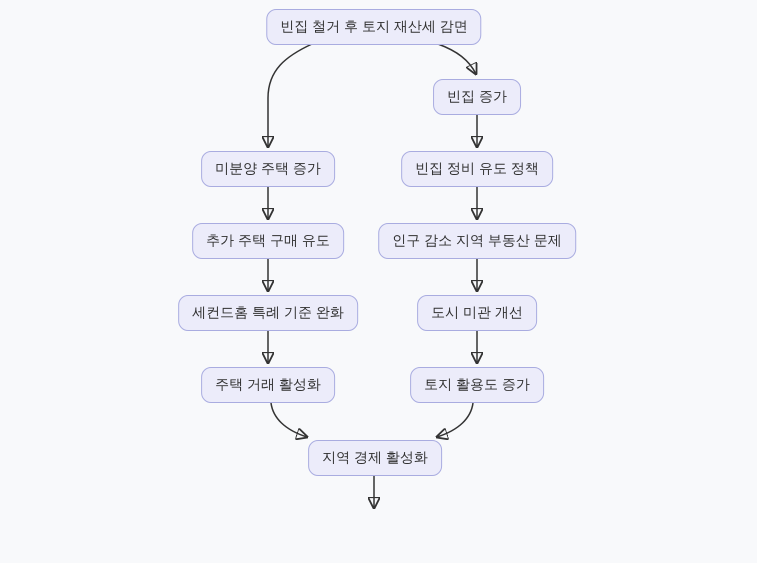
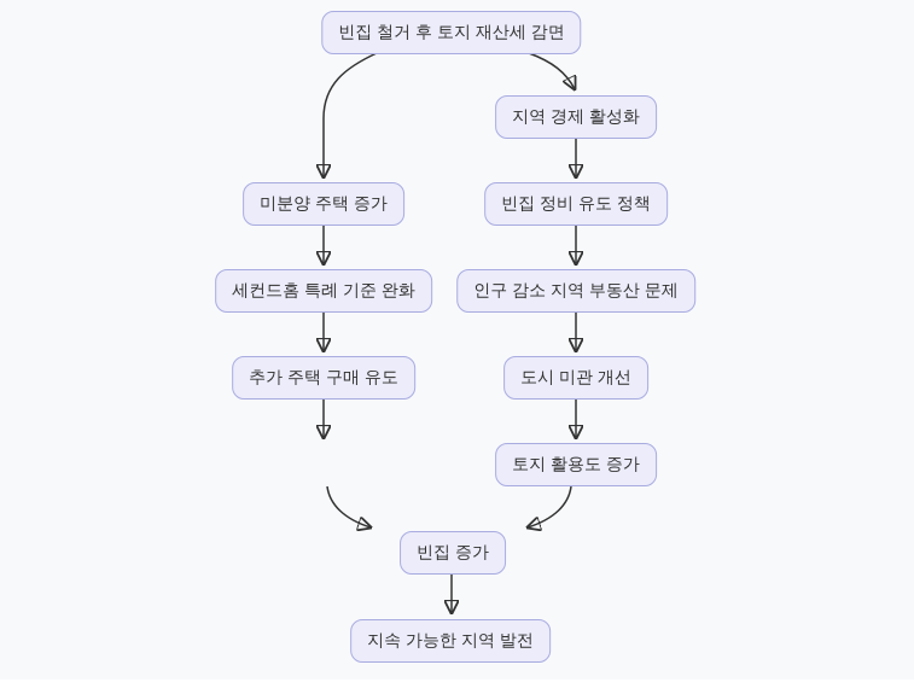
  빈집 철거 후 토지 재산세 감면
- 빈집 증가
+ 지역 경제 활성화
  미분양 주택 증가
  빈집 정비 유도 정책
- 추가 주택 구매 유도
+ 세컨드홈 특례 기준 완화
  인구 감소 지역 부동산 문제
- 세컨드홈 특례 기준 완화
+ 추가 주택 구매 유도
  도시 미관 개선
- 주택 거래 활성화
  토지 활용도 증가
- 지역 경제 활성화
+ 빈집 증가
+ 지속 가능한 지역 발전
